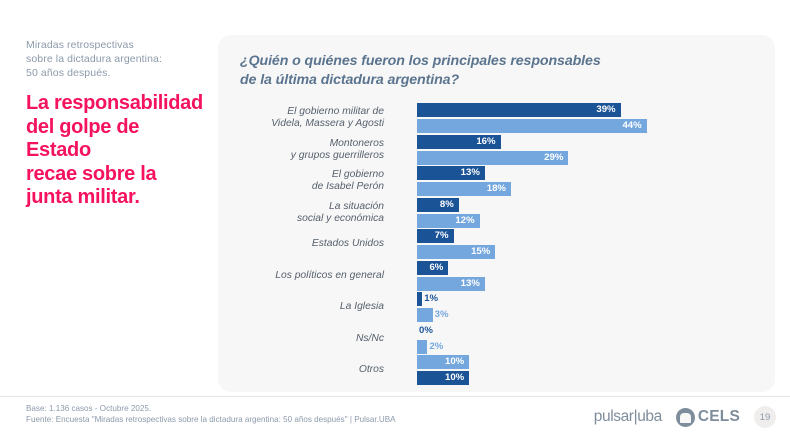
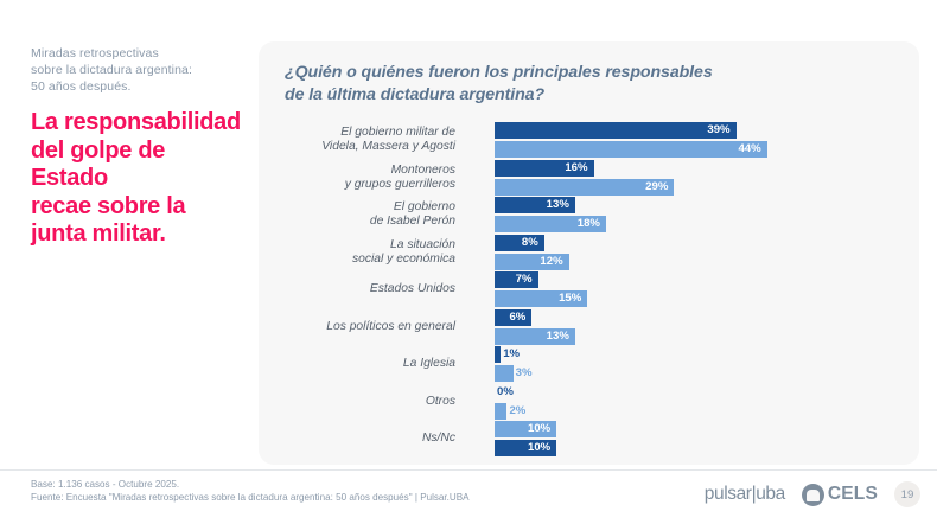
  Miradas retrospectivas
  sobre la dictadura argentina:
  50 años después.
  La responsabilidad
  del golpe de Estado
  recae sobre la
  junta militar.
  ¿Quién o quiénes fueron los principales responsables
  de la última dictadura argentina?
  El gobierno militar de
  Videla, Massera y Agosti
  39%
  44%
  Montoneros
  y grupos guerrilleros
  16%
  29%
  El gobierno
  de Isabel Perón
  13%
  18%
  La situación
  social y económica
  8%
  12%
  Estados Unidos
  7%
  15%
  Los políticos en general
  6%
  13%
  La Iglesia
  1%
  3%
- Ns/Nc
+ Otros
  0%
  2%
- Otros
+ Ns/Nc
  10%
  10%
  Base: 1.136 casos - Octubre 2025.
  Fuente: Encuesta "Miradas retrospectivas sobre la dictadura argentina: 50 años después" | Pulsar.UBA
  pulsar|uba
  CELS
  19
